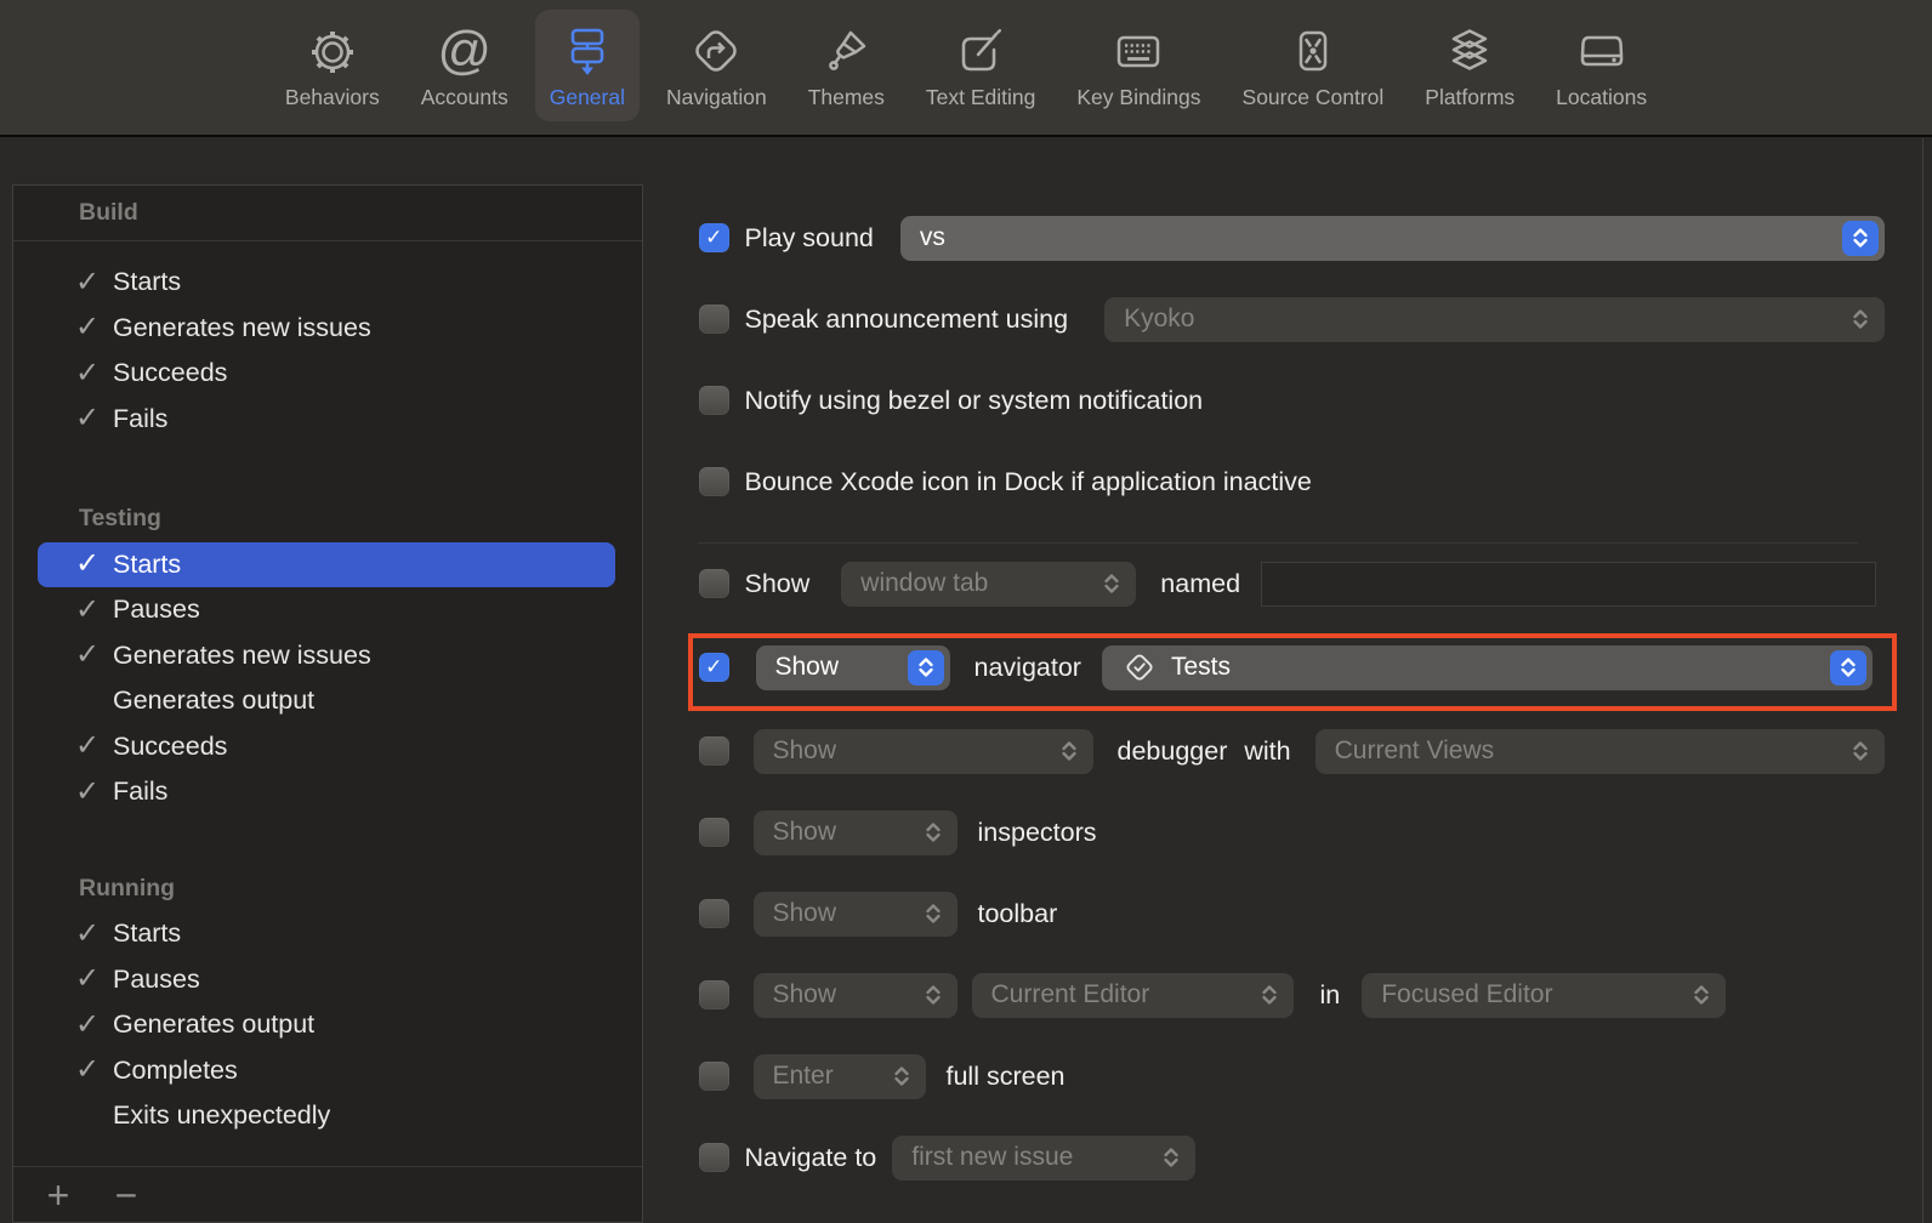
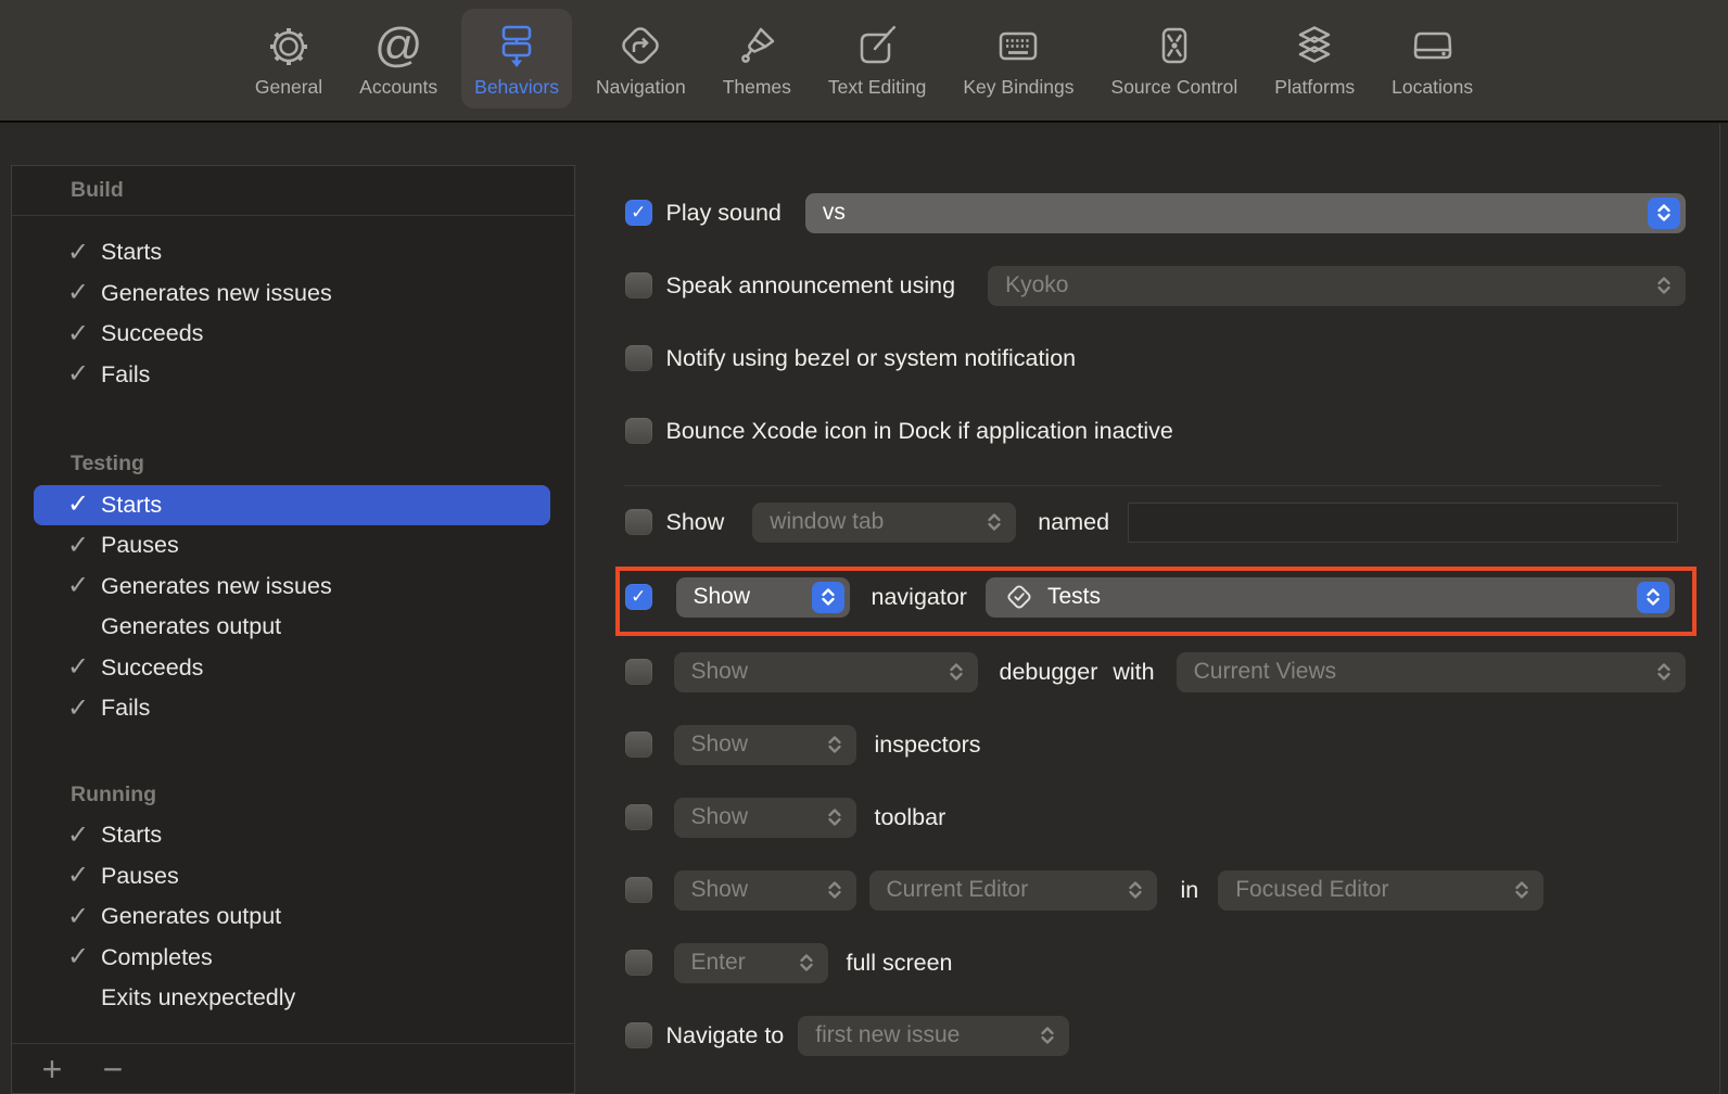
- Behaviors
+ General
  @
  Accounts
- General
+ Behaviors
  Navigation
  Themes
  Text Editing
  Key Bindings
  Source Control
  Platforms
  Locations
  Build
  ✓
  Starts
  ✓
  Generates new issues
  ✓
  Succeeds
  ✓
  Fails
  Testing
  ✓
  Starts
  ✓
  Pauses
  ✓
  Generates new issues
  Generates output
  ✓
  Succeeds
  ✓
  Fails
  Running
  ✓
  Starts
  ✓
  Pauses
  ✓
  Generates output
  ✓
  Completes
  Exits unexpectedly
  +
  −
  ✓
  Play sound
  vs
  Speak announcement using
  Kyoko
  Notify using bezel or system notification
  Bounce Xcode icon in Dock if application inactive
  Show
  window tab
  named
  ✓
  Show
  navigator
  Tests
  Show
  debugger
  with
  Current Views
  Show
  inspectors
  Show
  toolbar
  Show
  Current Editor
  in
  Focused Editor
  Enter
  full screen
  Navigate to
  first new issue
